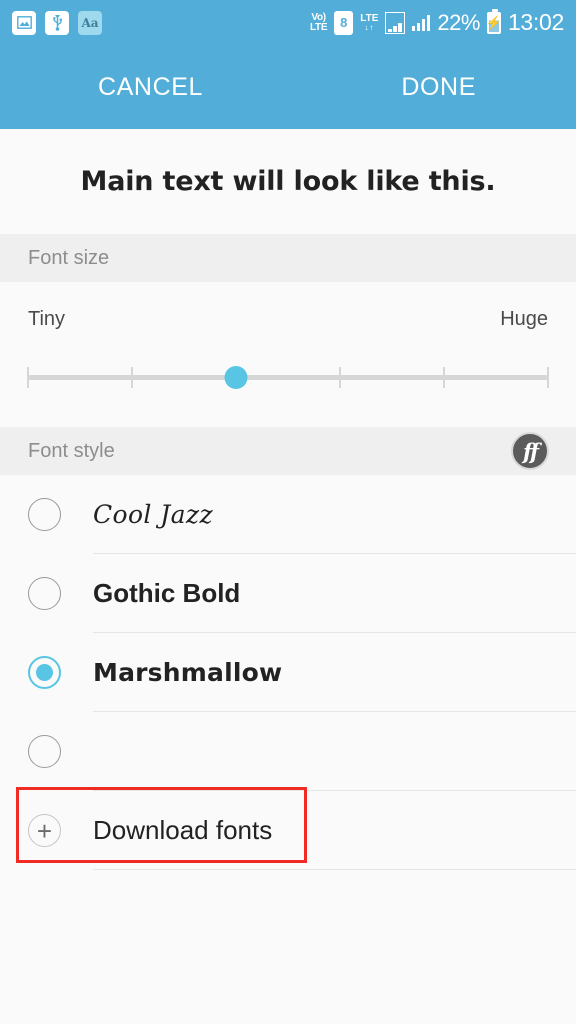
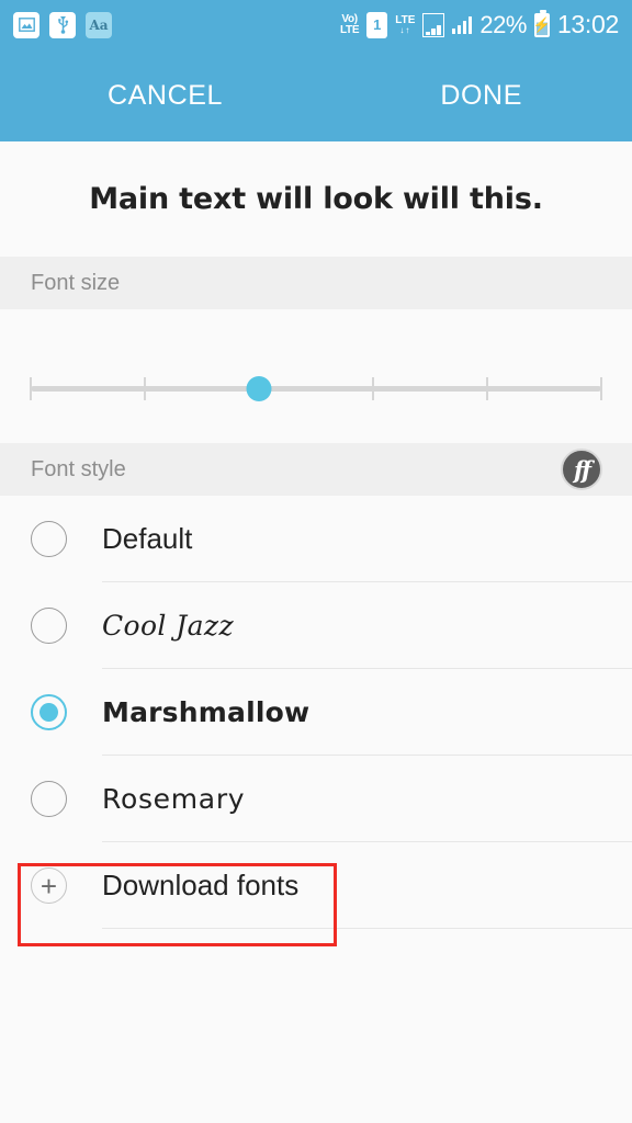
  Aa
  Vo)
  LTE
- 8
+ 1
  LTE
  ↓↑
  22%
  ⚡
  13:02
  CANCEL
  DONE
- Main text will look like this.
+ Main text will look will this.
  Font size
- Tiny
- Huge
  Font style
  ff
+ Default
  Cool Jazz
- Gothic Bold
  Marshmallow
+ Rosemary
  +
  Download fonts
